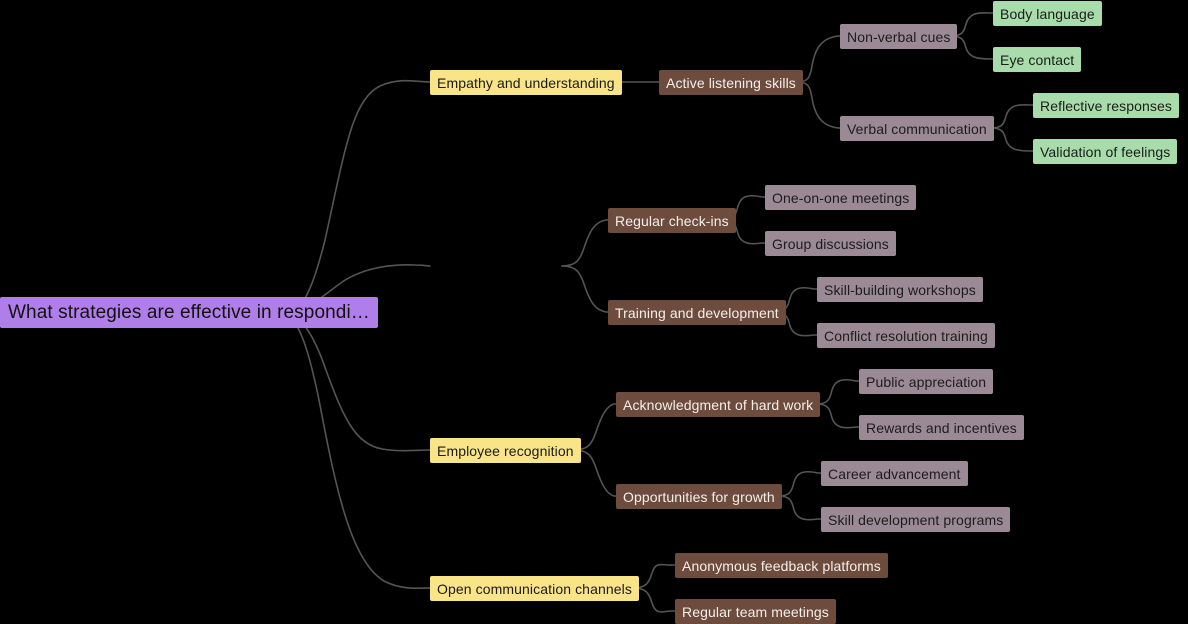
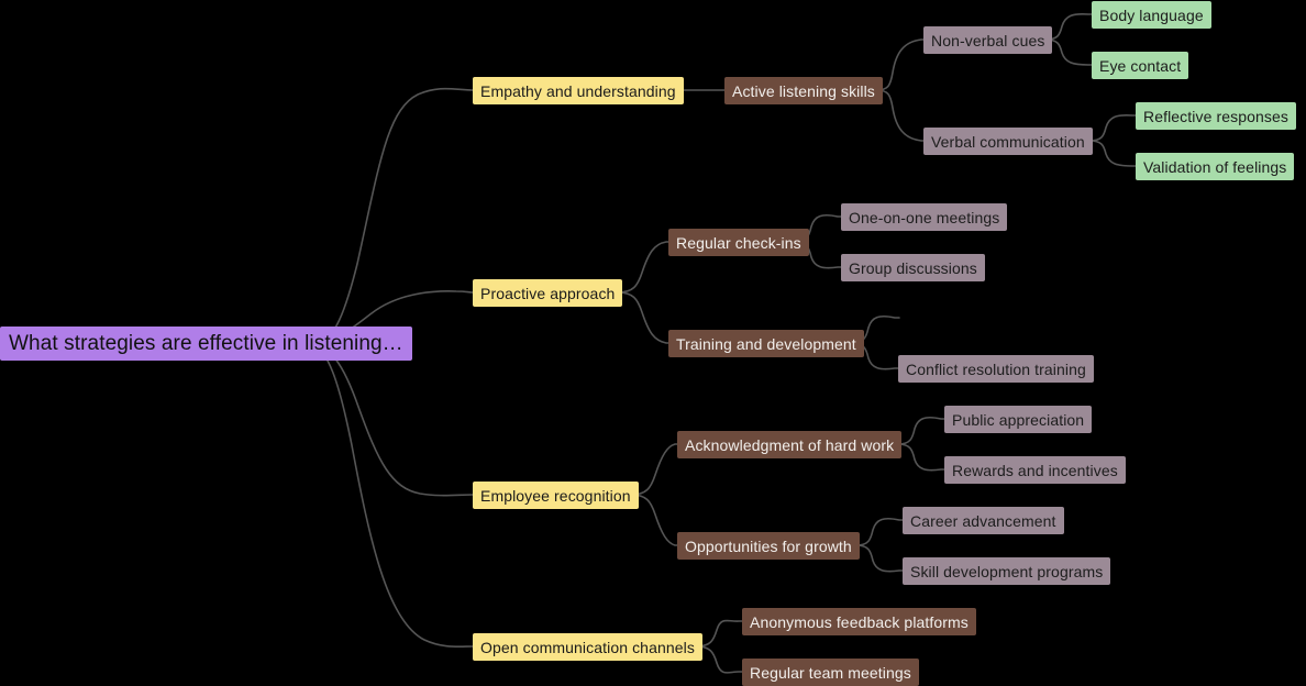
- What strategies are effective in respondi…
+ What strategies are effective in listening…
  Empathy and understanding
  Active listening skills
  Non-verbal cues
  Body language
  Eye contact
  Verbal communication
  Reflective responses
  Validation of feelings
+ Proactive approach
  Regular check-ins
  One-on-one meetings
  Group discussions
  Training and development
- Skill-building workshops
  Conflict resolution training
  Employee recognition
  Acknowledgment of hard work
  Public appreciation
  Rewards and incentives
  Opportunities for growth
  Career advancement
  Skill development programs
  Open communication channels
  Anonymous feedback platforms
  Regular team meetings
